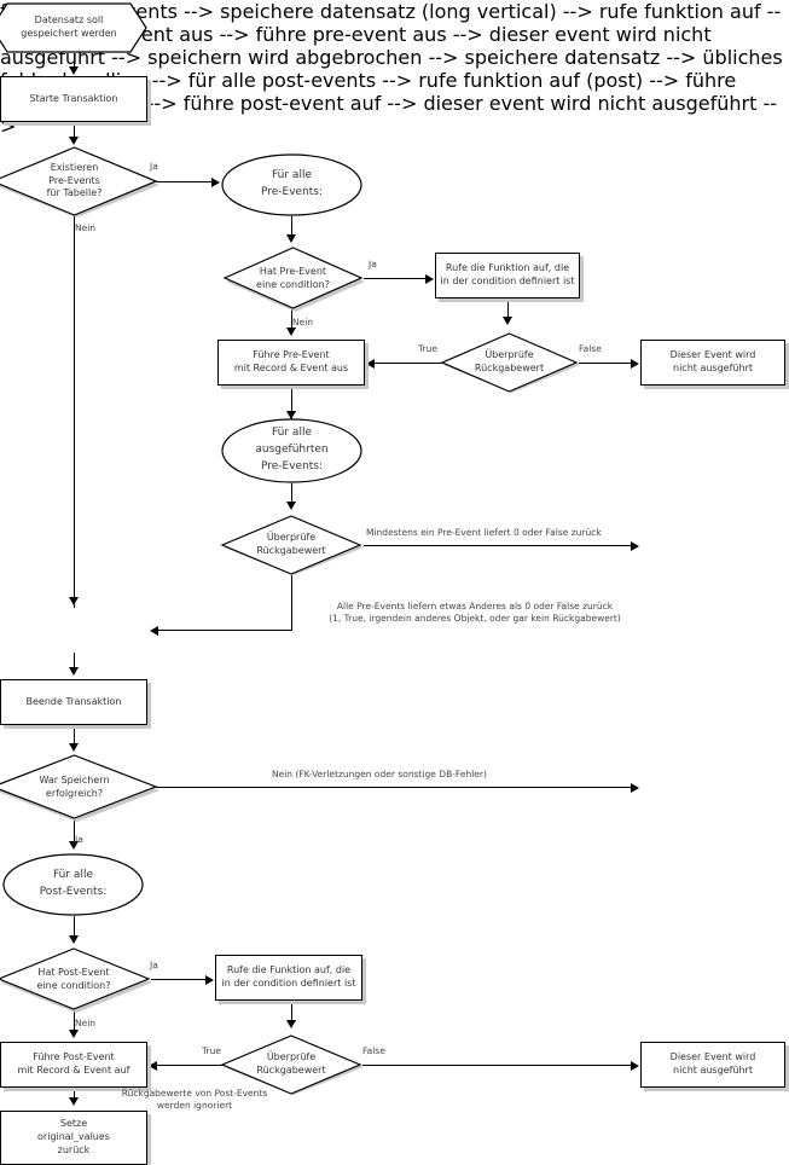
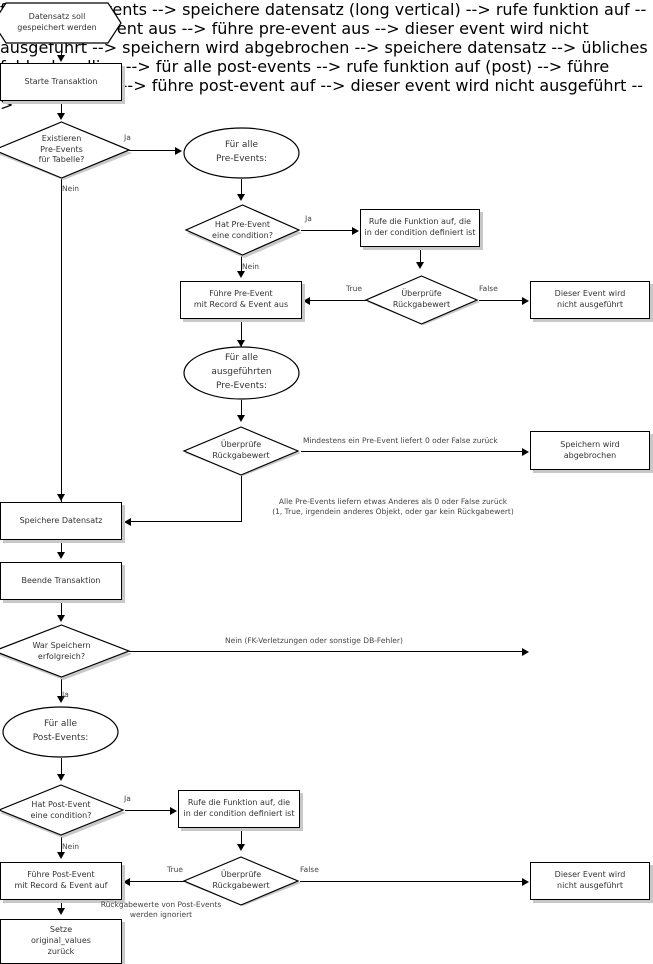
  Datensatz soll
  gespeichert werden
  Starte Transaktion
  Existieren
  Pre-Events
  für Tabelle?
  Für alle
  Pre-Events:
  Hat Pre-Event
  eine condition?
  Rufe die Funktion auf, die
  in der condition definiert ist
  Überprüfe
  Rückgabewert
  Dieser Event wird
  nicht ausgeführt
  Führe Pre-Event
  mit Record & Event aus
  Für alle
  ausgeführten
  Pre-Events:
  Überprüfe
  Rückgabewert
+ Speichern wird
+ abgebrochen
+ Speichere Datensatz
  Beende Transaktion
  War Speichern
  erfolgreich?
  Für alle
  Post-Events:
  Hat Post-Event
  eine condition?
  Rufe die Funktion auf, die
  in der condition definiert ist
  Überprüfe
  Rückgabewert
  Dieser Event wird
  nicht ausgeführt
  Führe Post-Event
  mit Record & Event auf
  Setze
  original_values
  zurück
  für alle pre-events -->
  Ja
  speichere datensatz (long vertical) -->
  Nein
  rufe funktion auf -->
  Ja
  führe pre-event aus -->
  Nein
  führe pre-event aus -->
  True
  dieser event wird nicht ausgeführt -->
  False
  speichern wird abgebrochen -->
  Mindestens ein Pre-Event liefert 0 oder False zurück
  speichere datensatz -->
  Alle Pre-Events liefern etwas Anderes als 0 oder False zurück
  (1, True, irgendein anderes Objekt, oder gar kein Rückgabewert)
  übliches fehler-handling -->
  Nein (FK-Verletzungen oder sonstige DB-Fehler)
  für alle post-events -->
  Ja
  rufe funktion auf (post) -->
  Ja
  führe post-event auf -->
  Nein
  führe post-event auf -->
  True
  dieser event wird nicht ausgeführt -->
  False
  Rückgabewerte von Post-Events
  werden ignoriert
